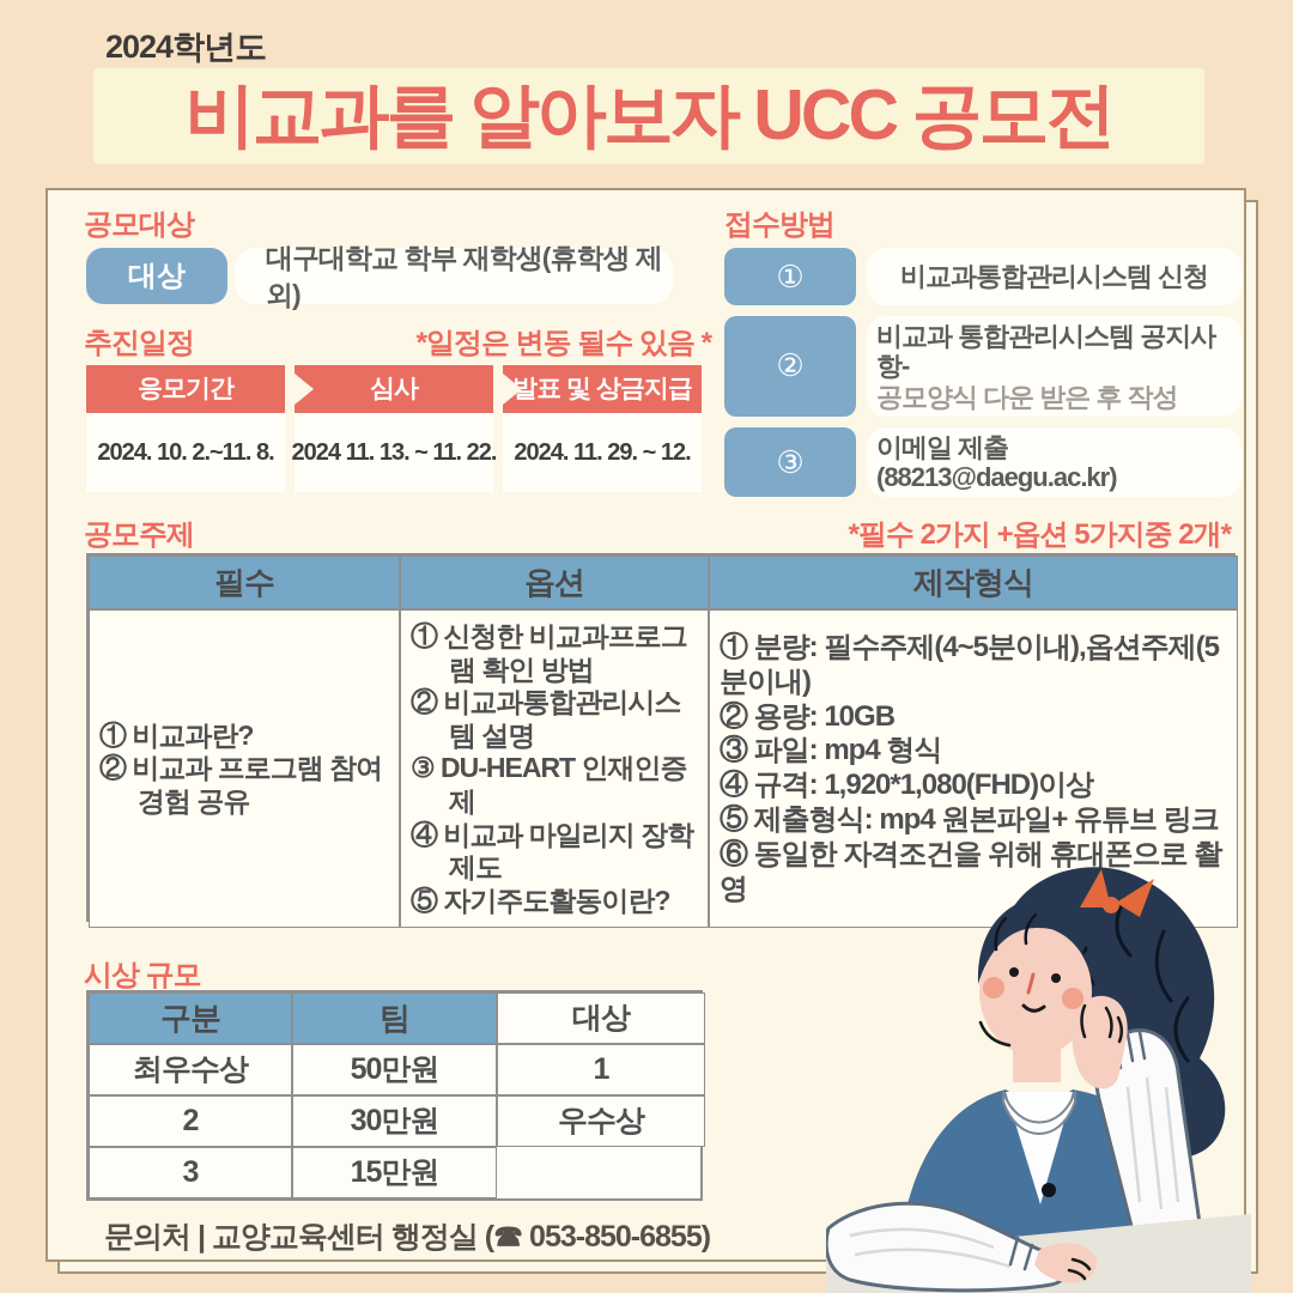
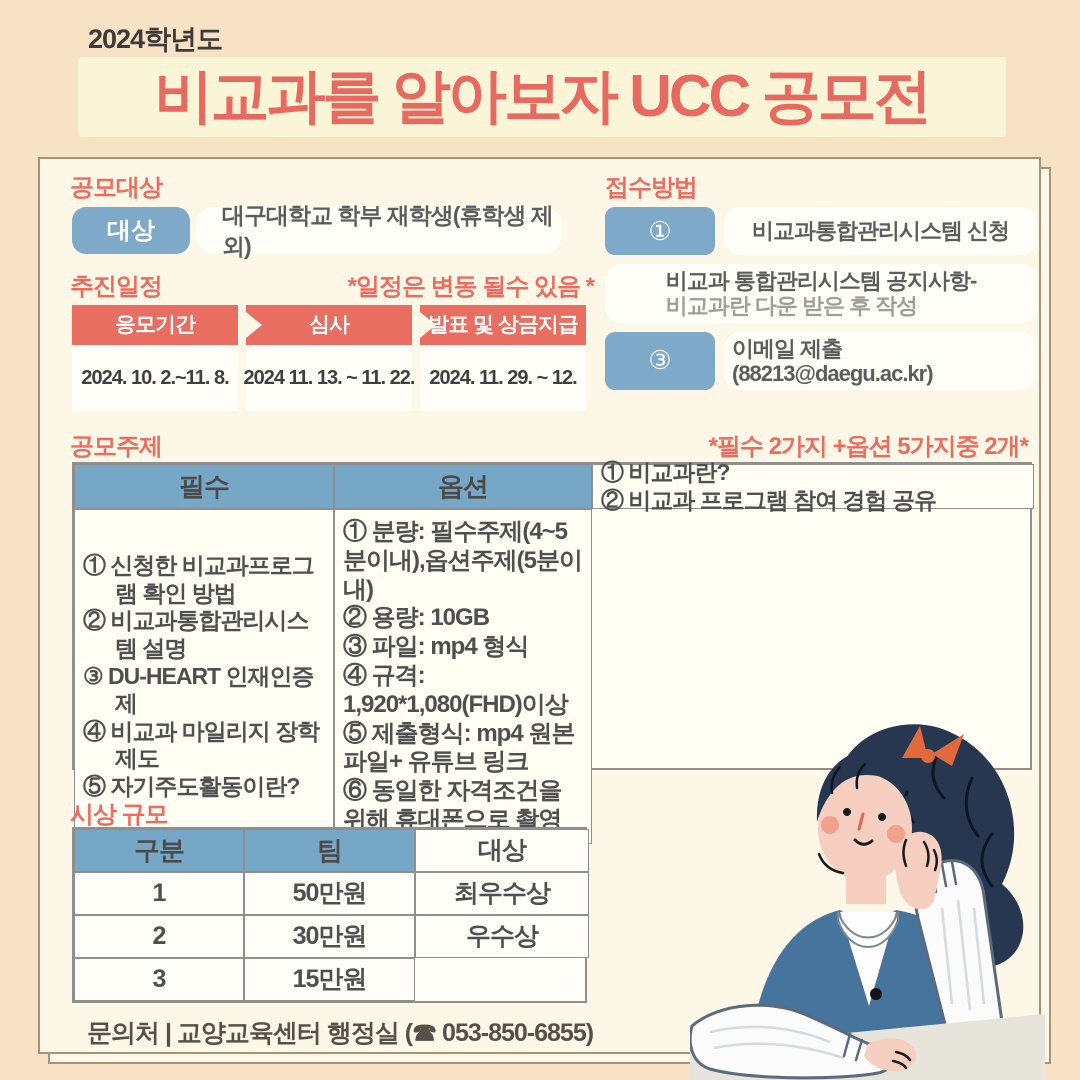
  2024학년도
  비교과를 알아보자 UCC 공모전
  공모대상
  대상
  대구대학교 학부 재학생(휴학생 제외)
  접수방법
  ①
  비교과통합관리시스템 신청
- ②
  비교과 통합관리시스템 공지사항-
- 공모양식 다운 받은 후 작성
+ 비교과란 다운 받은 후 작성
  ③
  이메일 제출 (88213@daegu.ac.kr)
  추진일정
  *일정은 변동 될수 있음 *
  응모기간
  2024. 10. 2.~11. 8.
  심사
  2024 11. 13. ~ 11. 22.
  발표 및 상금지급
  2024. 11. 29. ~ 12.
  공모주제
  *필수 2가지 +옵션 5가지중 2개*
  필수
  옵션
- 제작형식
  ① 비교과란?
  ② 비교과 프로그램 참여 경험 공유
  ① 신청한 비교과프로그램 확인 방법
  ② 비교과통합관리시스템 설명
  ③ DU-HEART 인재인증제
  ④ 비교과 마일리지 장학 제도
  ⑤ 자기주도활동이란?
  ① 분량: 필수주제(4~5분이내),옵션주제(5분이내)
  ② 용량: 10GB
  ③ 파일: mp4 형식
  ④ 규격: 1,920*1,080(FHD)이상
  ⑤ 제출형식: mp4 원본파일+ 유튜브 링크
  ⑥ 동일한 자격조건을 위해 휴대폰으로 촬영
  시상 규모
  구분
  팀
  대상
- 최우수상
+ 1
  50만원
- 1
+ 최우수상
  2
  30만원
  우수상
  3
  15만원
  문의처 | 교양교육센터 행정실 (☎ 053-850-6855)
